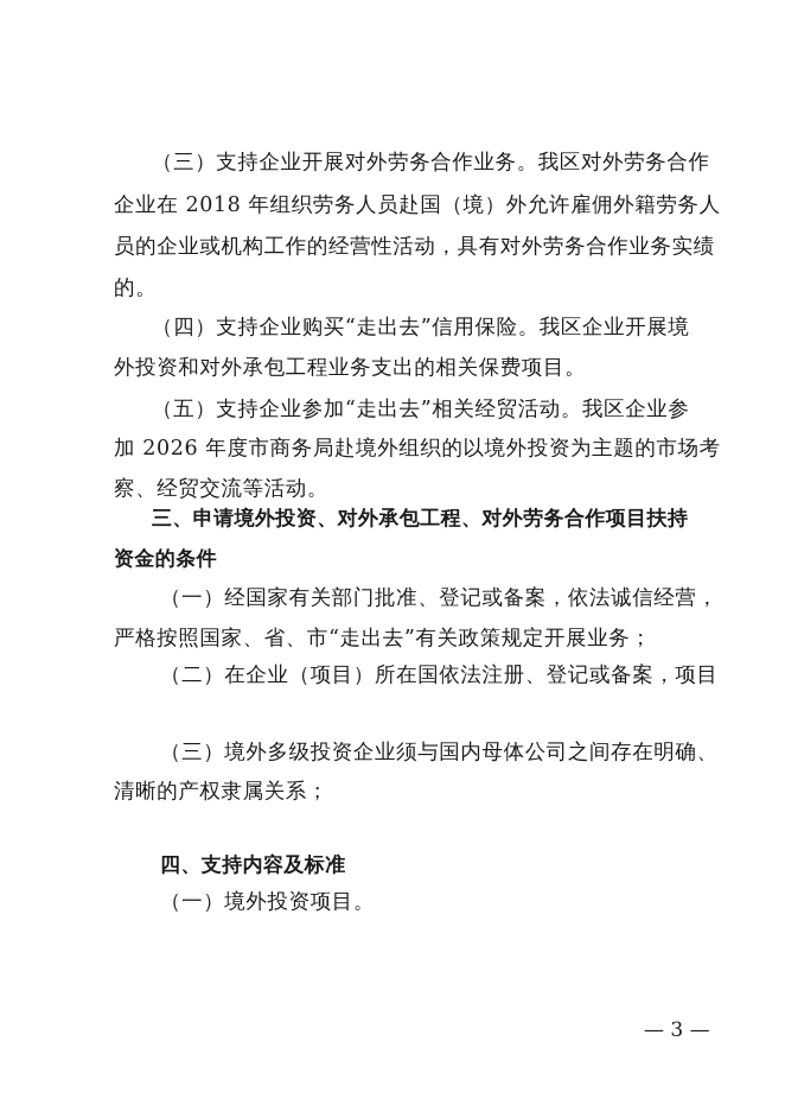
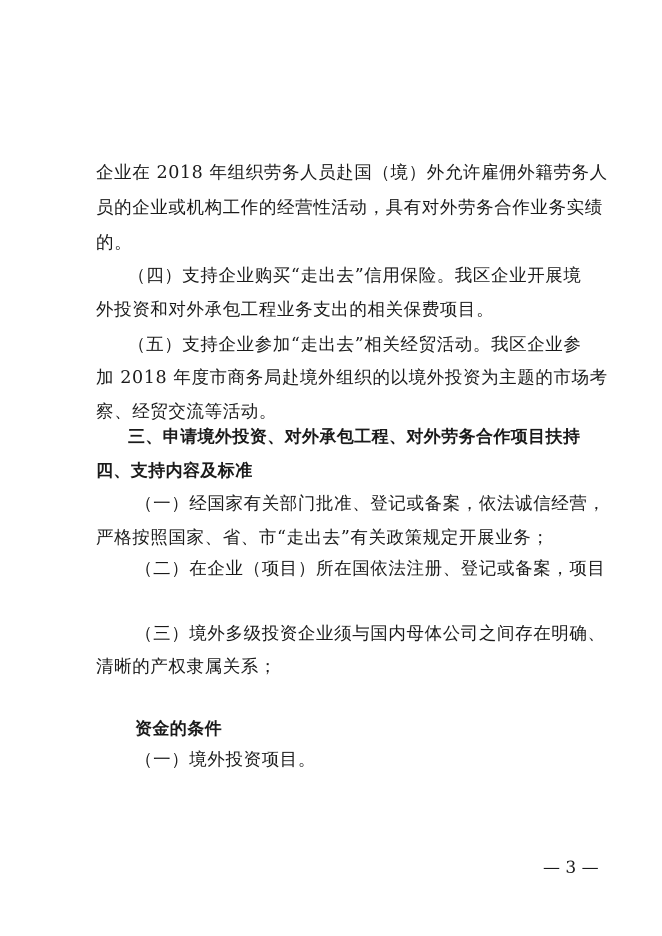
- （三）支持企业开展对外劳务合作业务。我区对外劳务合作
  企业在 2018 年组织劳务人员赴国（境）外允许雇佣外籍劳务人
  员的企业或机构工作的经营性活动，具有对外劳务合作业务实绩
  的。
  （四）支持企业购买“走出去”信用保险。我区企业开展境
  外投资和对外承包工程业务支出的相关保费项目。
  （五）支持企业参加“走出去”相关经贸活动。我区企业参
- 加 2026 年度市商务局赴境外组织的以境外投资为主题的市场考
+ 加 2018 年度市商务局赴境外组织的以境外投资为主题的市场考
  察、经贸交流等活动。
  三、申请境外投资、对外承包工程、对外劳务合作项目扶持
- 资金的条件
+ 四、支持内容及标准
  （一）经国家有关部门批准、登记或备案，依法诚信经营，
  严格按照国家、省、市“走出去”有关政策规定开展业务；
  （二）在企业（项目）所在国依法注册、登记或备案，项目
  （三）境外多级投资企业须与国内母体公司之间存在明确、
  清晰的产权隶属关系；
- 四、支持内容及标准
+ 资金的条件
  （一）境外投资项目。
  — 3 —
